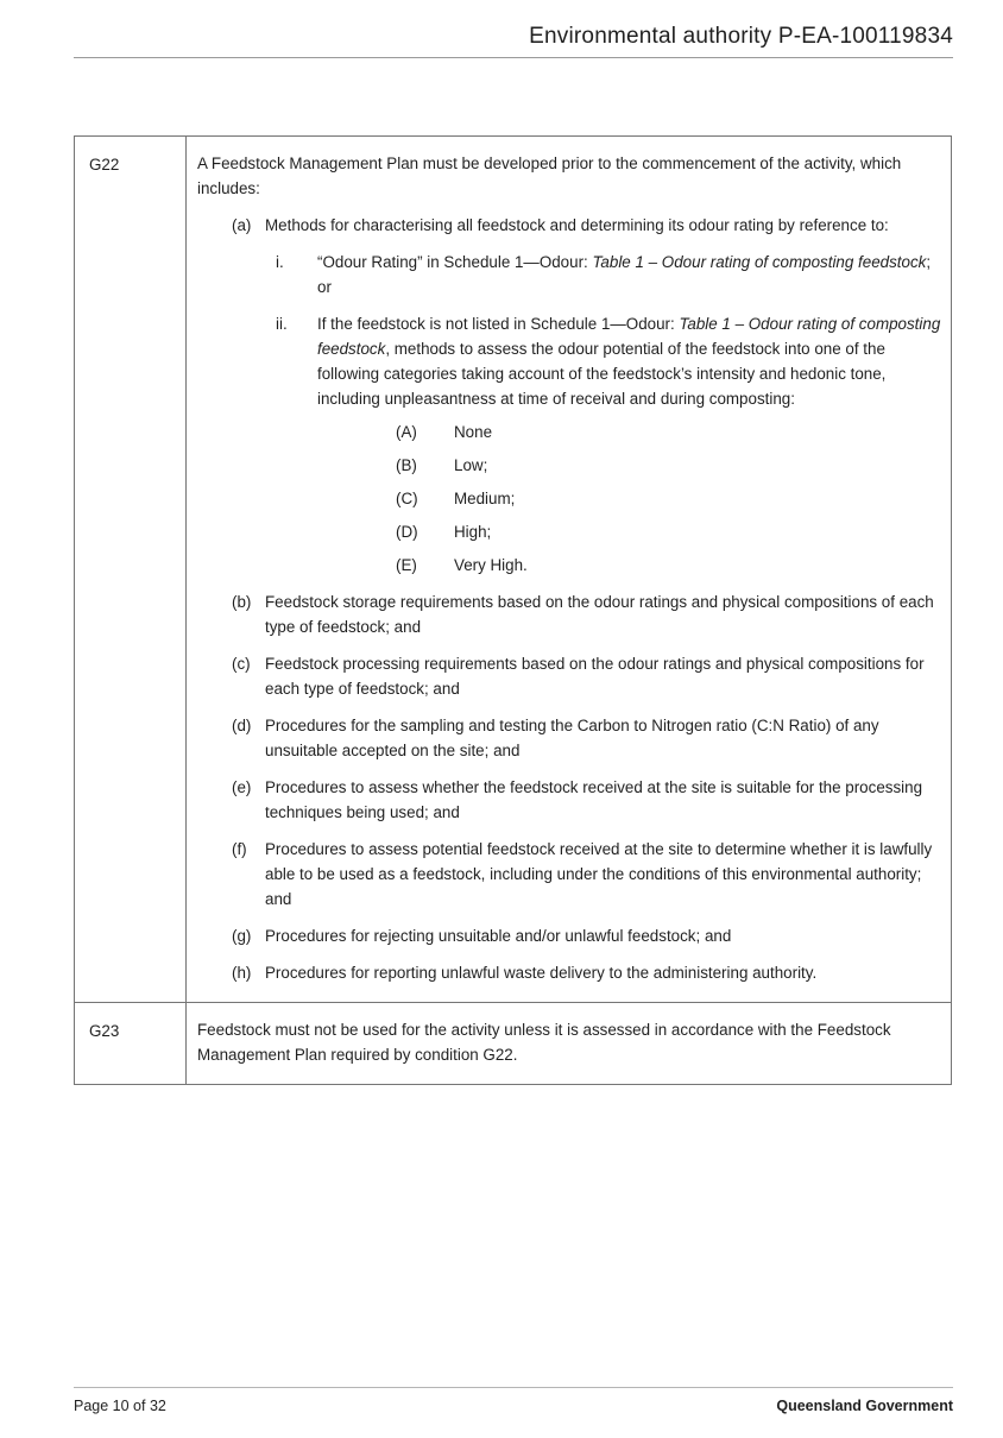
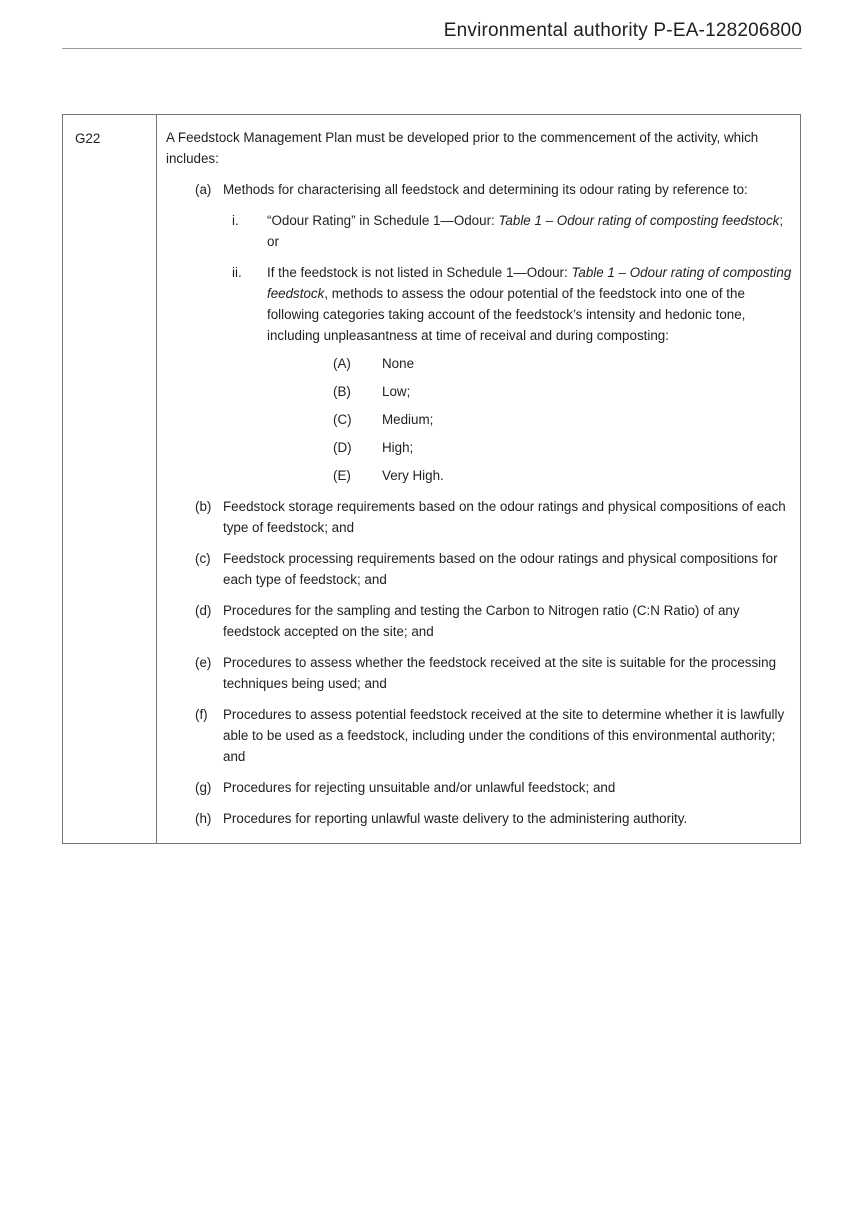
- Environmental authority P-EA-100119834
+ Environmental authority P-EA-128206800
- G22	A Feedstock Management Plan must be developed prior to the commencement of the activity, which includes:(a) Methods for characterising all feedstock and determining its odour rating by reference to:i. “Odour Rating” in Schedule 1—Odour: Table 1 – Odour rating of composting feedstock; orii. If the feedstock is not listed in Schedule 1—Odour: Table 1 – Odour rating of composting feedstock, methods to assess the odour potential of the feedstock into one of the following categories taking account of the feedstock’s intensity and hedonic tone, including unpleasantness at time of receival and during composting:(A) None(B) Low;(C) Medium;(D) High;(E) Very High.(b) Feedstock storage requirements based on the odour ratings and physical compositions of each type of feedstock; and(c) Feedstock processing requirements based on the odour ratings and physical compositions for each type of feedstock; and(d) Procedures for the sampling and testing the Carbon to Nitrogen ratio (C:N Ratio) of any unsuitable accepted on the site; and(e) Procedures to assess whether the feedstock received at the site is suitable for the processing techniques being used; and(f) Procedures to assess potential feedstock received at the site to determine whether it is lawfully able to be used as a feedstock, including under the conditions of this environmental authority; and(g) Procedures for rejecting unsuitable and/or unlawful feedstock; and(h) Procedures for reporting unlawful waste delivery to the administering authority.
+ G22	A Feedstock Management Plan must be developed prior to the commencement of the activity, which includes:(a) Methods for characterising all feedstock and determining its odour rating by reference to:i. “Odour Rating” in Schedule 1—Odour: Table 1 – Odour rating of composting feedstock; orii. If the feedstock is not listed in Schedule 1—Odour: Table 1 – Odour rating of composting feedstock, methods to assess the odour potential of the feedstock into one of the following categories taking account of the feedstock’s intensity and hedonic tone, including unpleasantness at time of receival and during composting:(A) None(B) Low;(C) Medium;(D) High;(E) Very High.(b) Feedstock storage requirements based on the odour ratings and physical compositions of each type of feedstock; and(c) Feedstock processing requirements based on the odour ratings and physical compositions for each type of feedstock; and(d) Procedures for the sampling and testing the Carbon to Nitrogen ratio (C:N Ratio) of any feedstock accepted on the site; and(e) Procedures to assess whether the feedstock received at the site is suitable for the processing techniques being used; and(f) Procedures to assess potential feedstock received at the site to determine whether it is lawfully able to be used as a feedstock, including under the conditions of this environmental authority; and(g) Procedures for rejecting unsuitable and/or unlawful feedstock; and(h) Procedures for reporting unlawful waste delivery to the administering authority.
- G23	Feedstock must not be used for the activity unless it is assessed in accordance with the Feedstock Management Plan required by condition G22.
- Page 10 of 32
- Queensland Government
